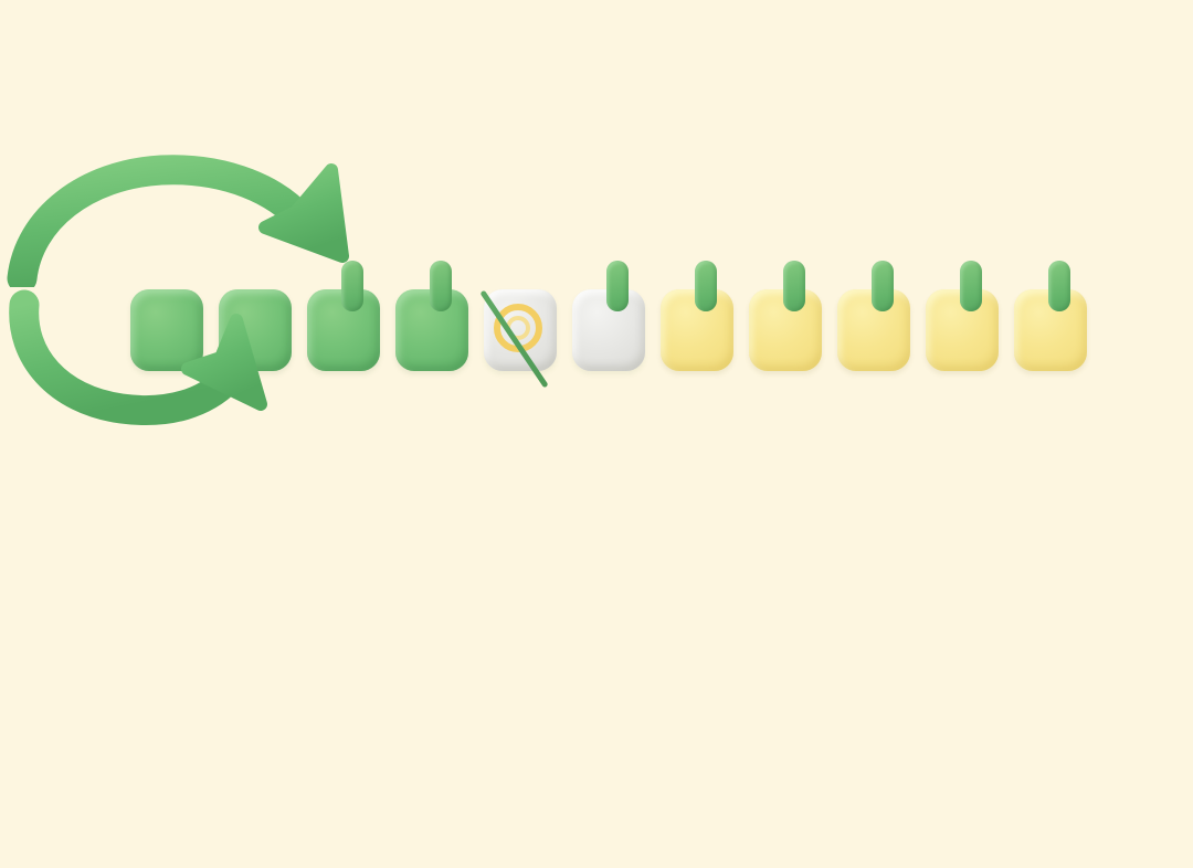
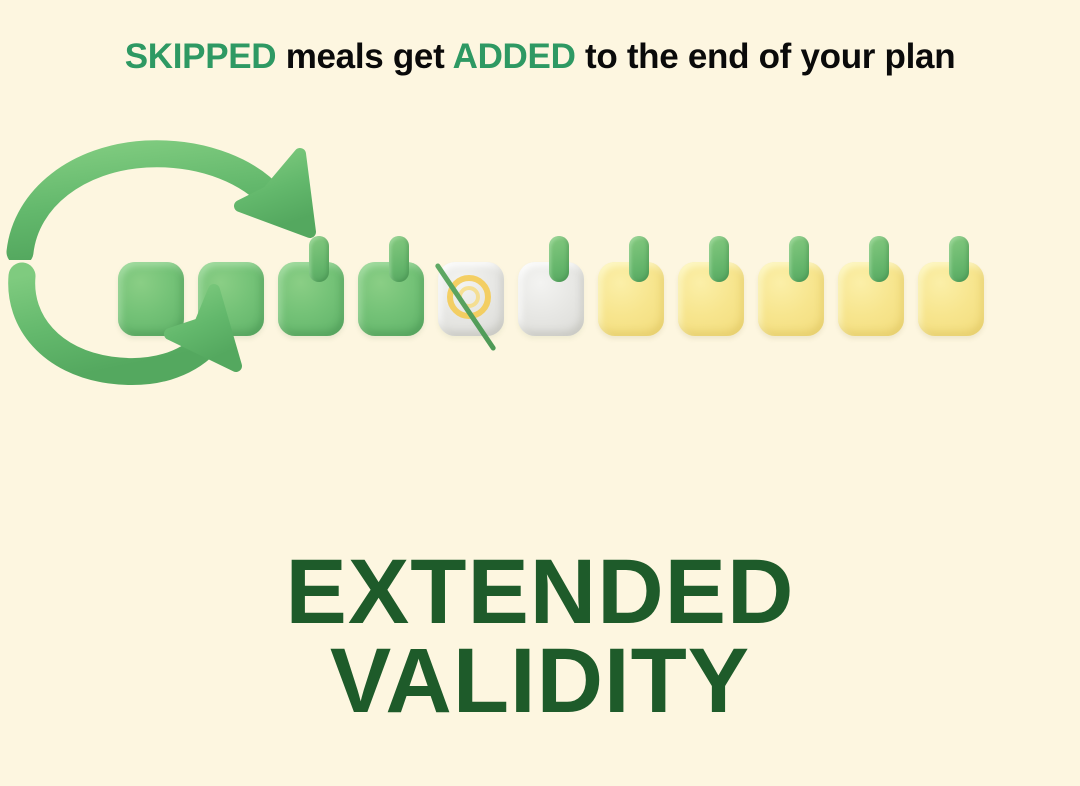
+ SKIPPED meals get ADDED to the end of your plan
+ EXTENDED
+ VALIDITY
